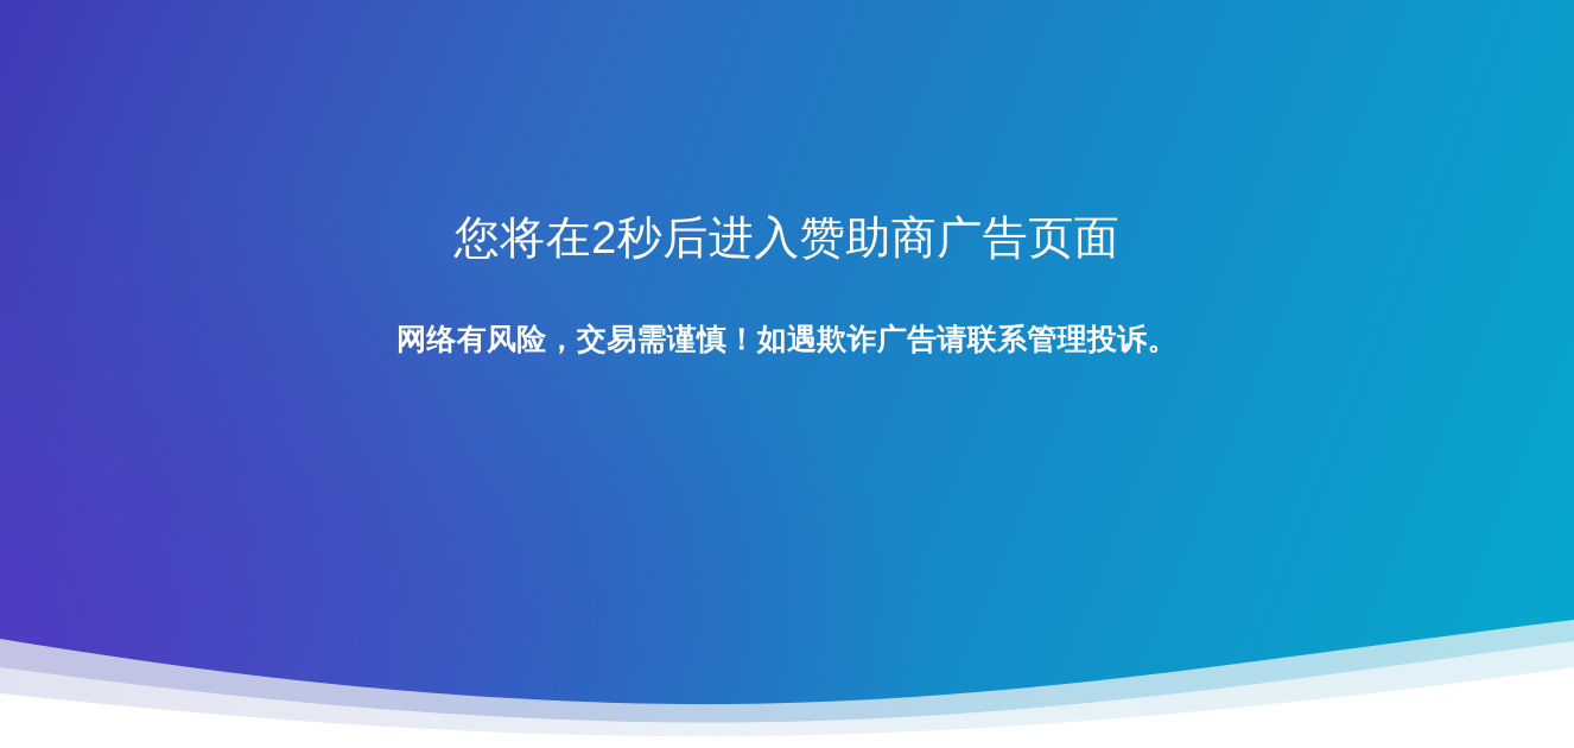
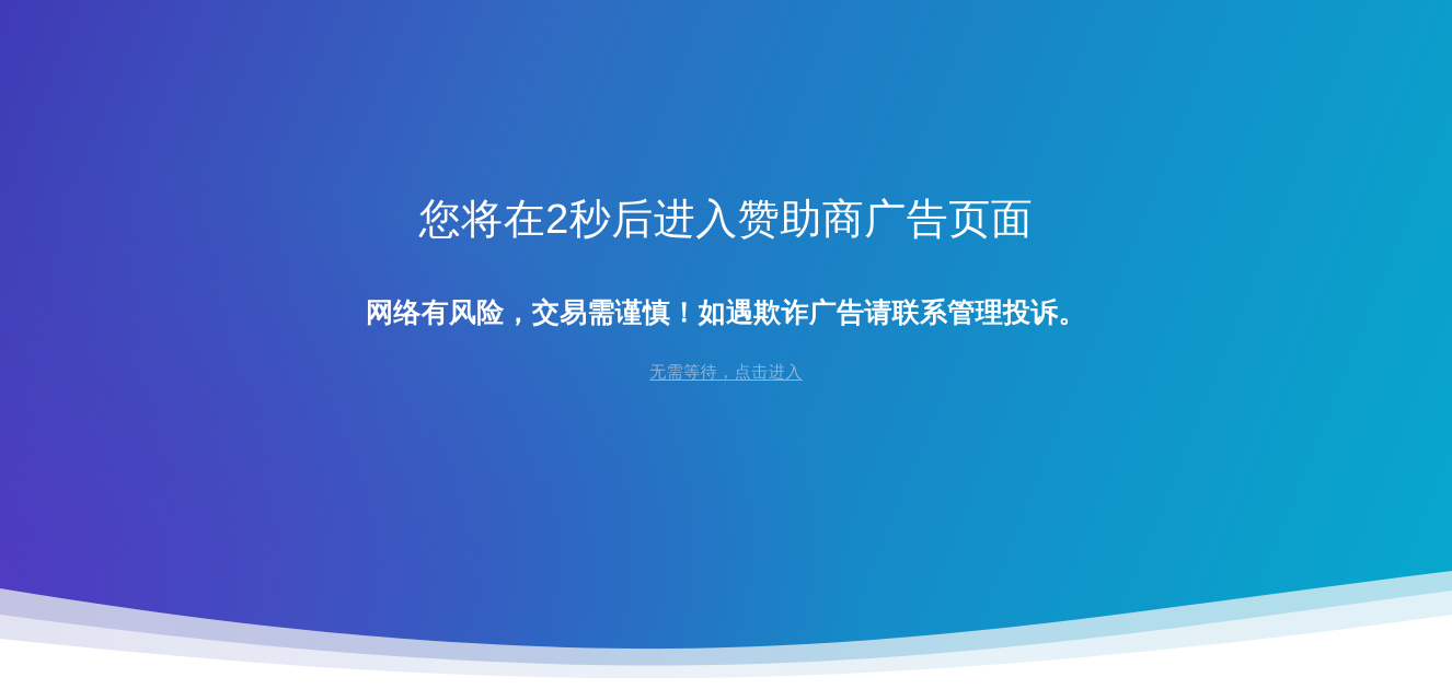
  您将在2秒后进入赞助商广告页面
  网络有风险，交易需谨慎！如遇欺诈广告请联系管理投诉。
+ 无需等待，点击进入
